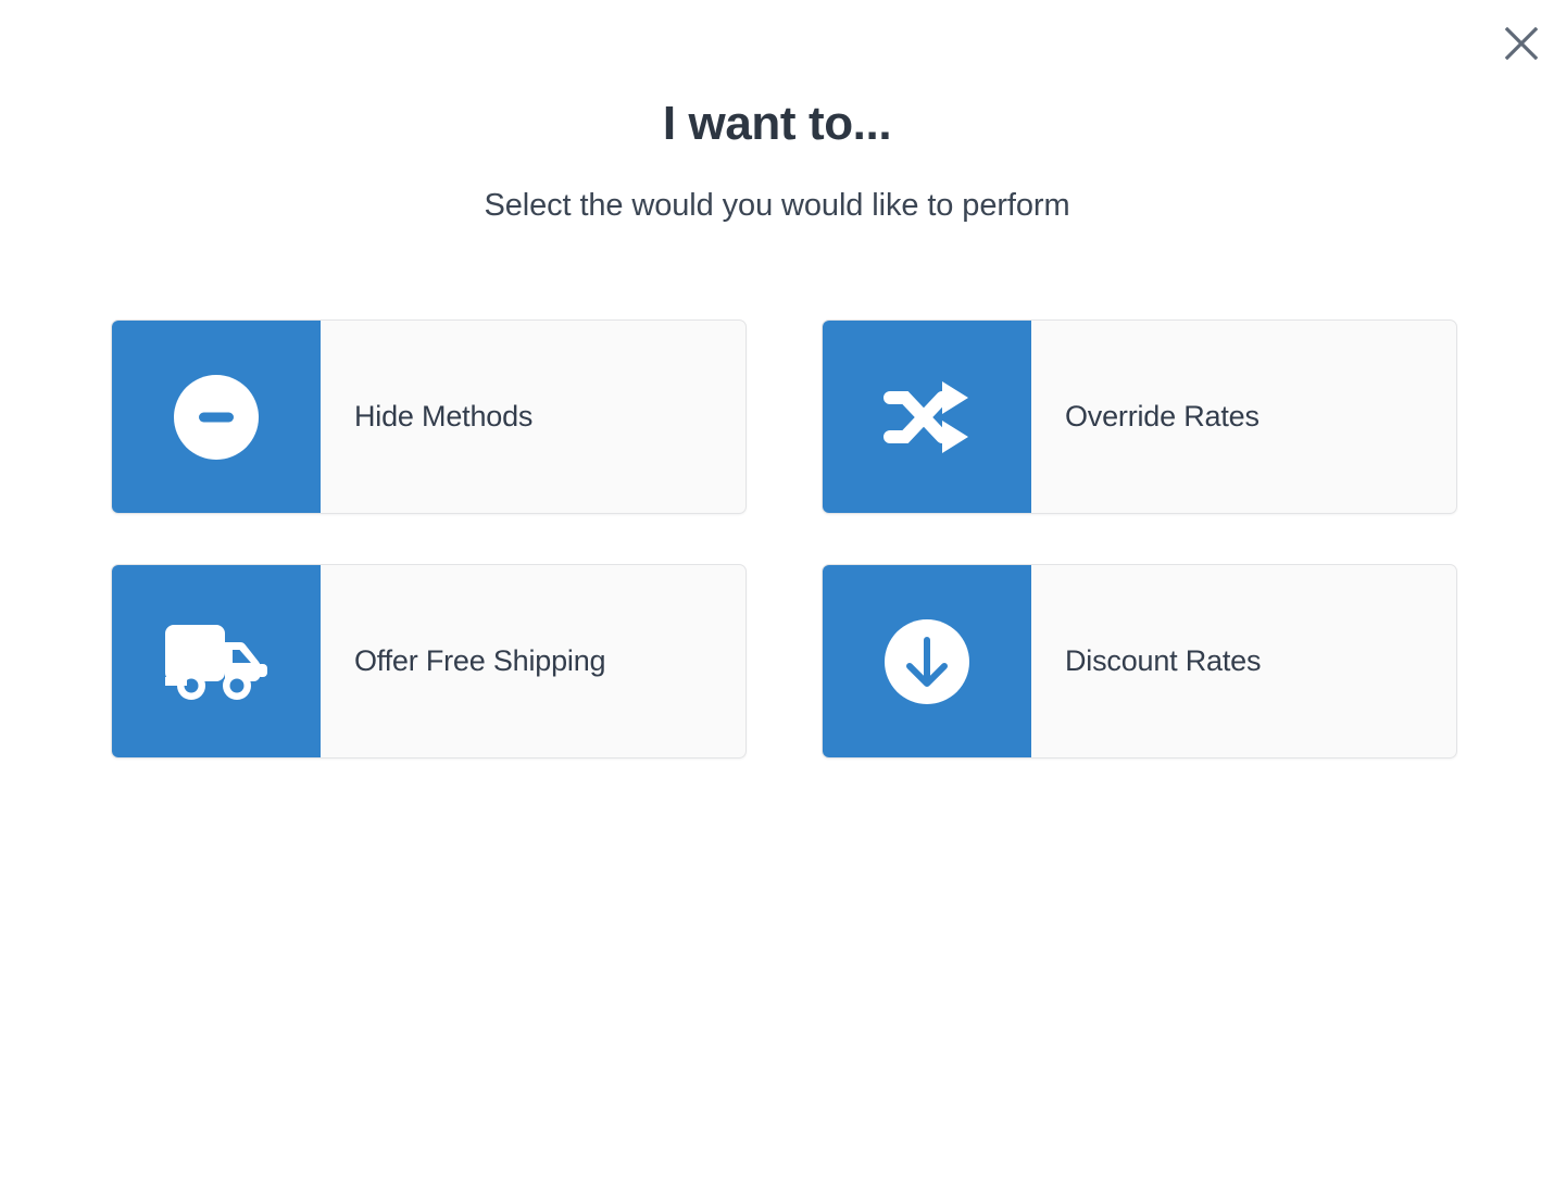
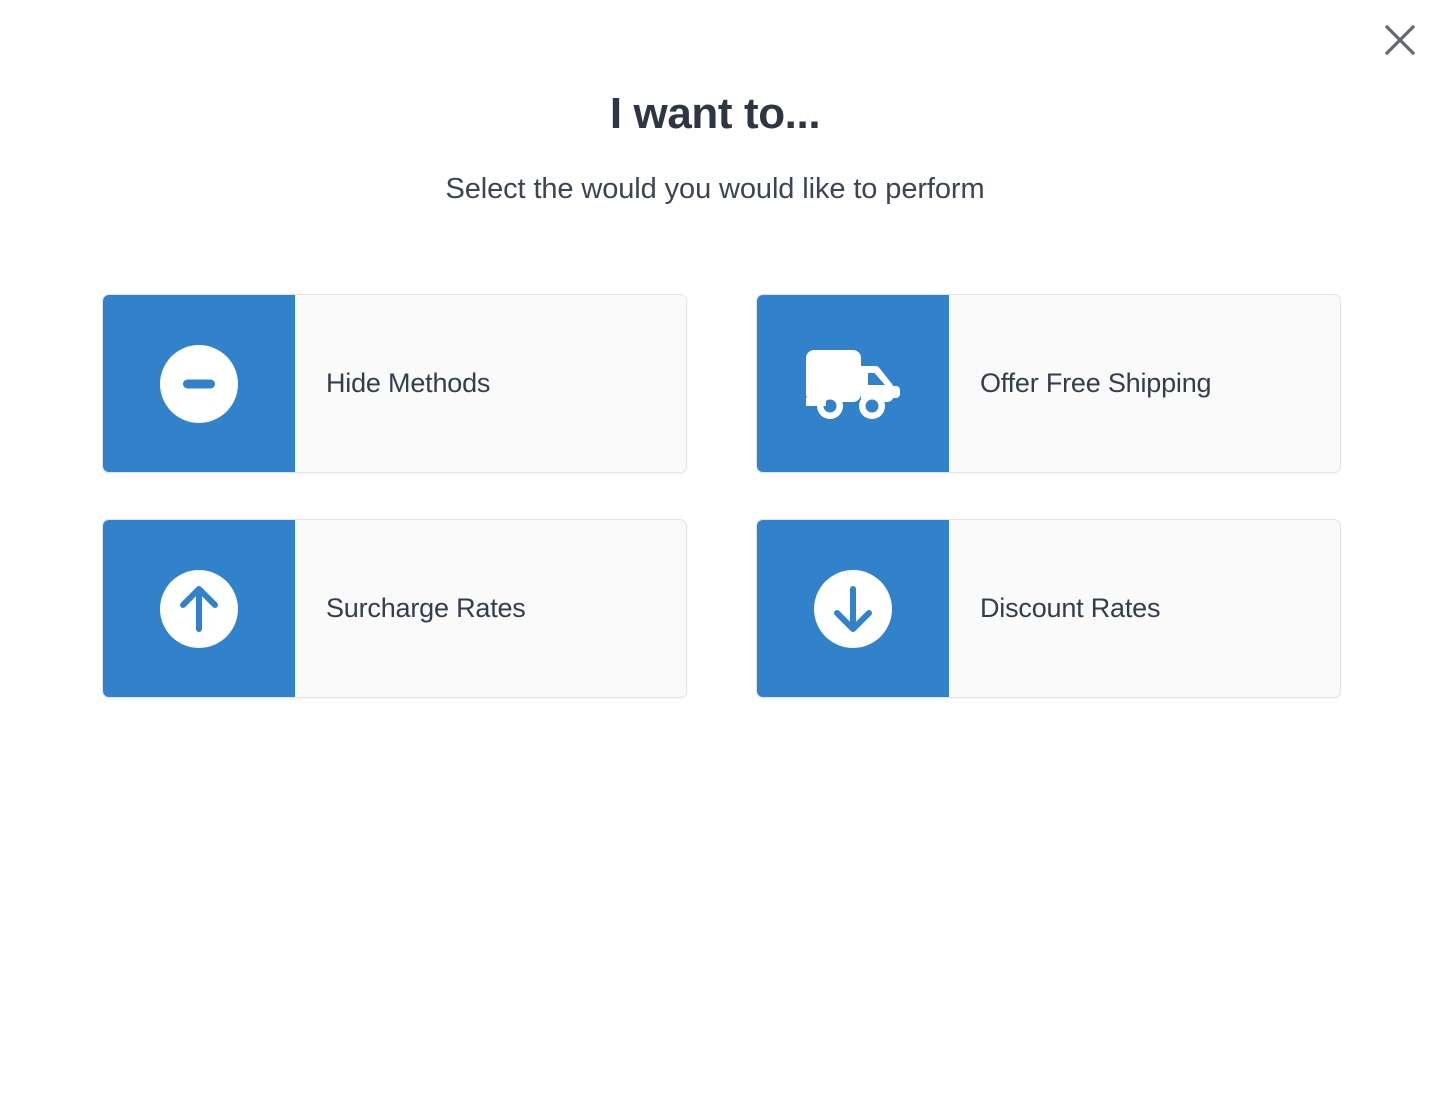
  I want to...
  Select the would you would like to perform
  Hide Methods
- Override Rates
  Offer Free Shipping
+ Surcharge Rates
  Discount Rates
